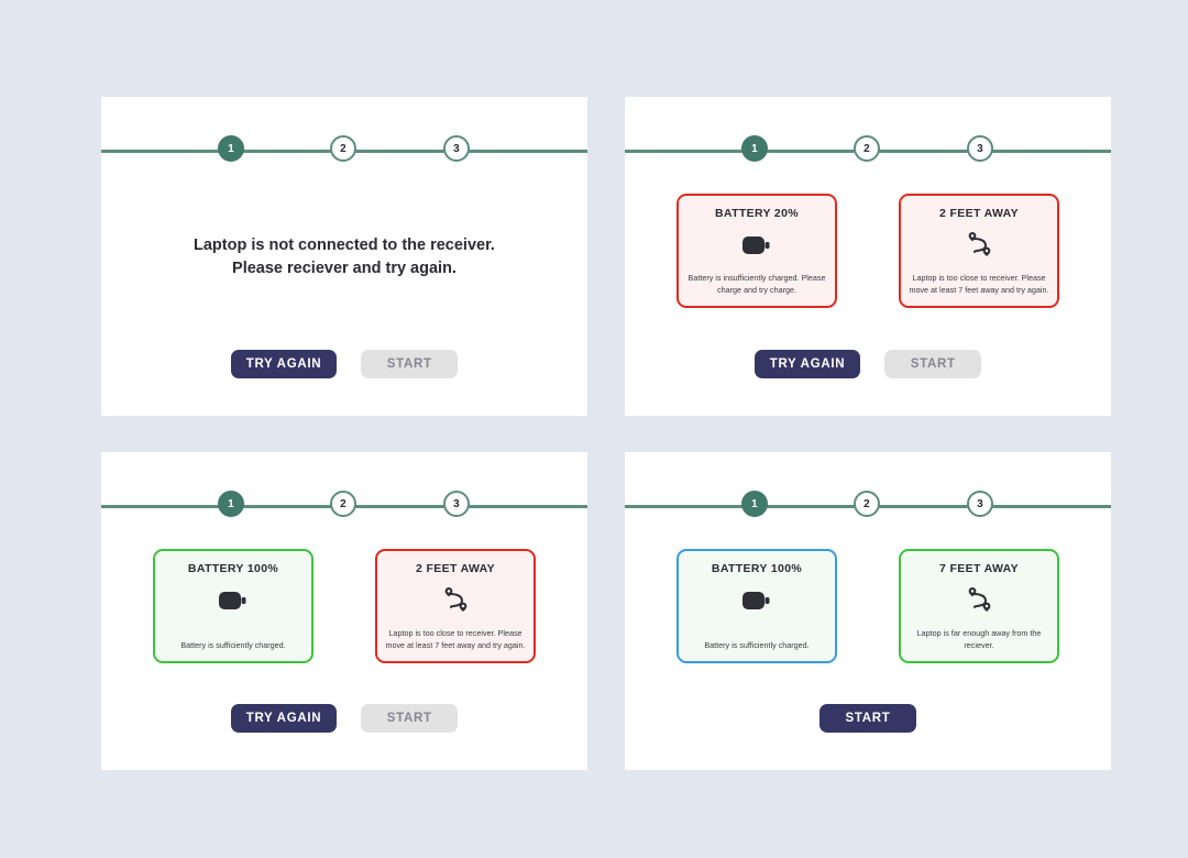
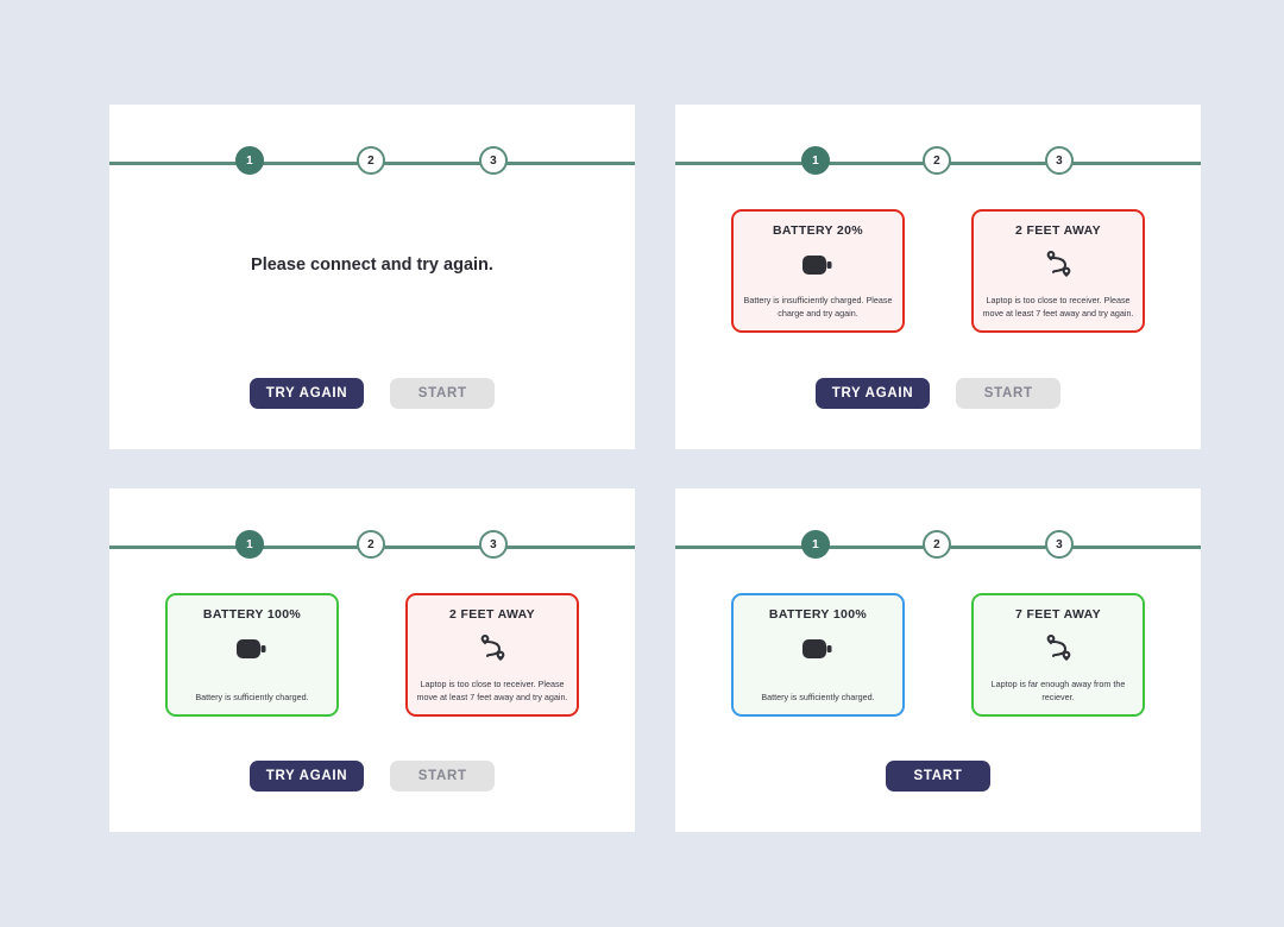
  1
  2
  3
- Laptop is not connected to the receiver.
- Please reciever and try again.
+ Please connect and try again.
  TRY AGAIN
  START
  1
  2
  3
  BATTERY 20%
- Battery is insufficiently charged. Please charge and try charge.
+ Battery is insufficiently charged. Please charge and try again.
  2 FEET AWAY
  Laptop is too close to receiver. Please move at least 7 feet away and try again.
  TRY AGAIN
  START
  1
  2
  3
  BATTERY 100%
  Battery is sufficiently charged.
  2 FEET AWAY
  Laptop is too close to receiver. Please move at least 7 feet away and try again.
  TRY AGAIN
  START
  1
  2
  3
  BATTERY 100%
  Battery is sufficiently charged.
  7 FEET AWAY
  Laptop is far enough away from the reciever.
  START
